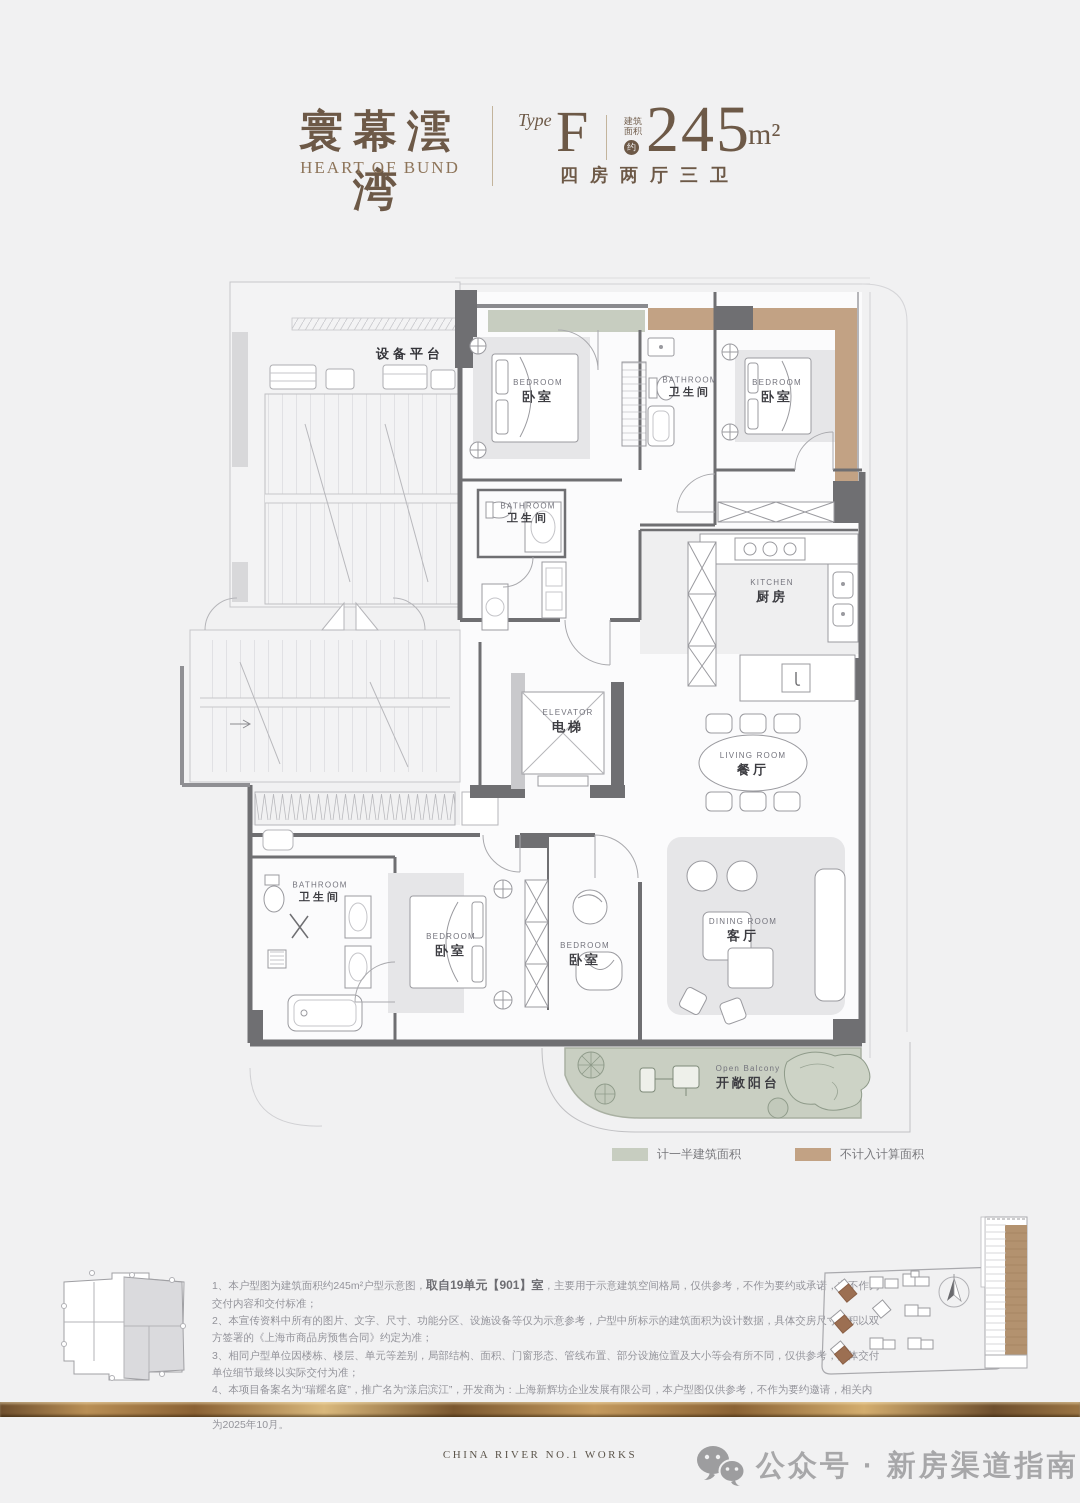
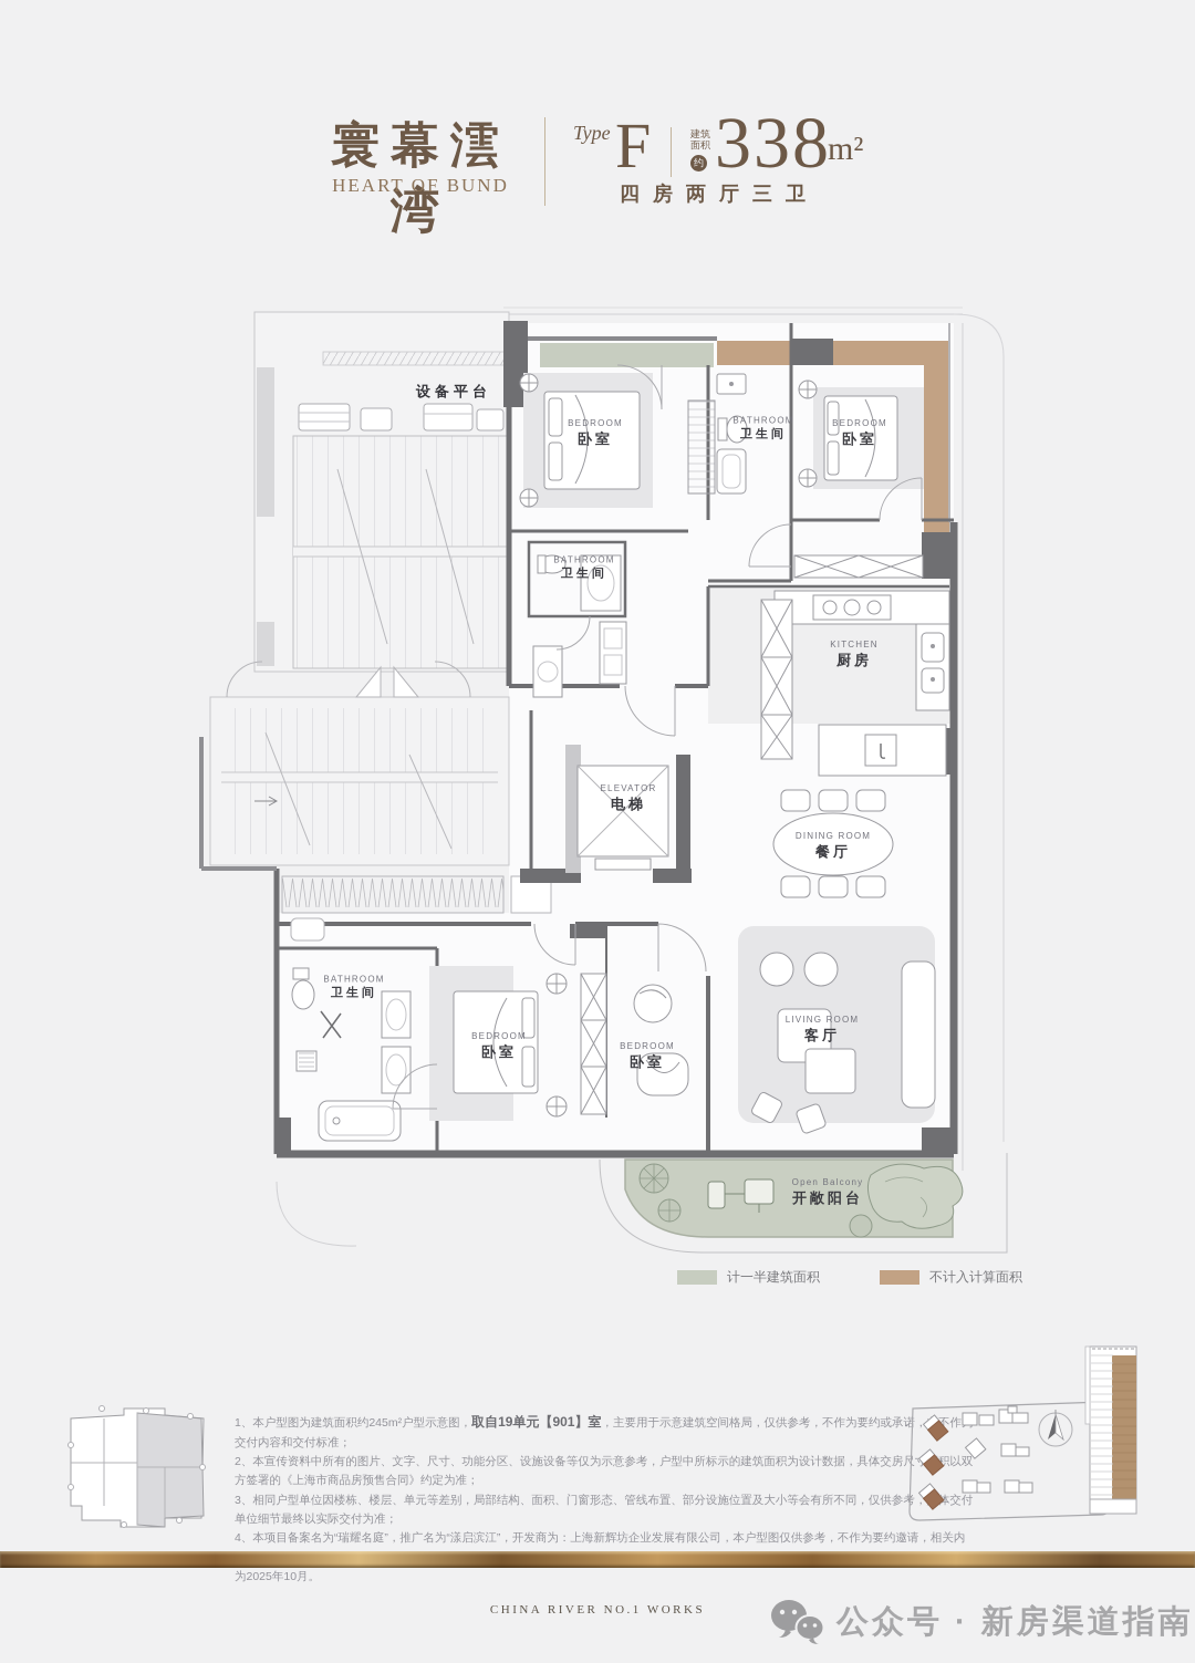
  寰幕澐湾
  HEART OF BUND
  Type
  F
  建筑
  面积
  约
- 245
+ 338
  m²
  四房两厅三卫
  设备平台
  BEDROOM
  卧室
  BATHROOM
  卫生间
  BEDROOM
  卧室
  BATHROOM
  卫生间
  KITCHEN
  厨房
  ELEVATOR
  电梯
- LIVING ROOM
+ DINING ROOM
  餐厅
- DINING ROOM
+ LIVING ROOM
  客厅
  BATHROOM
  卫生间
  BEDROOM
  卧室
  BEDROOM
  卧室
  Open Balcony
  开敞阳台
  计一半建筑面积
  不计入计算面积
  1、本户型图为建筑面积约245m²户型示意图，取自19单元【901】室，主要用于示意建筑空间格局，仅供参考，不作为要约或承诺，不作交付内容和交付标准；
  2、本宣传资料中所有的图片、文字、尺寸、功能分区、设施设备等仅为示意参考，户型中所标示的建筑面积为设计数据，具体交房尺寸积以双方签署的《上海市商品房预售合同》约定为准；
  3、相同户型单位因楼栋、楼层、单元等差别，局部结构、面积、门窗形态、管线布置、部分设施位置及大小等会有所不同，仅供参考，交付单位细节最终以实际交付为准；
  CHINA RIVER NO.1 WORKS
  公众号 · 新房渠道指南
